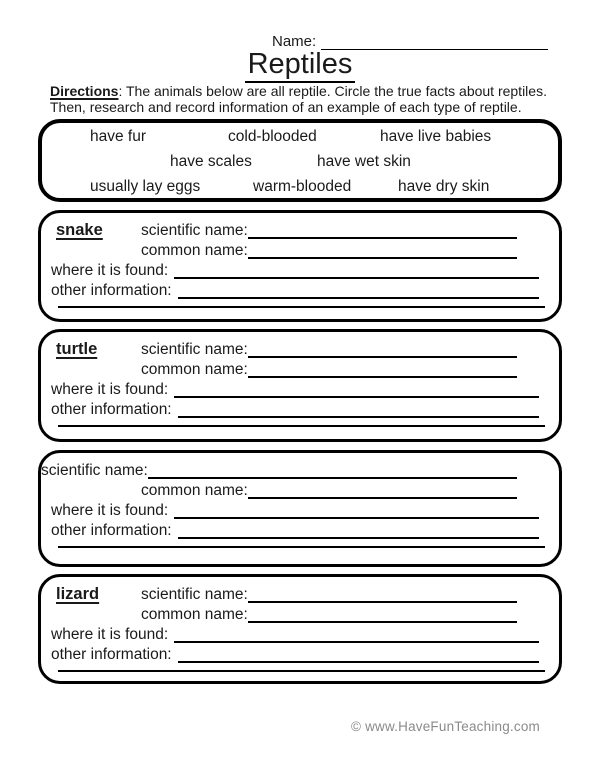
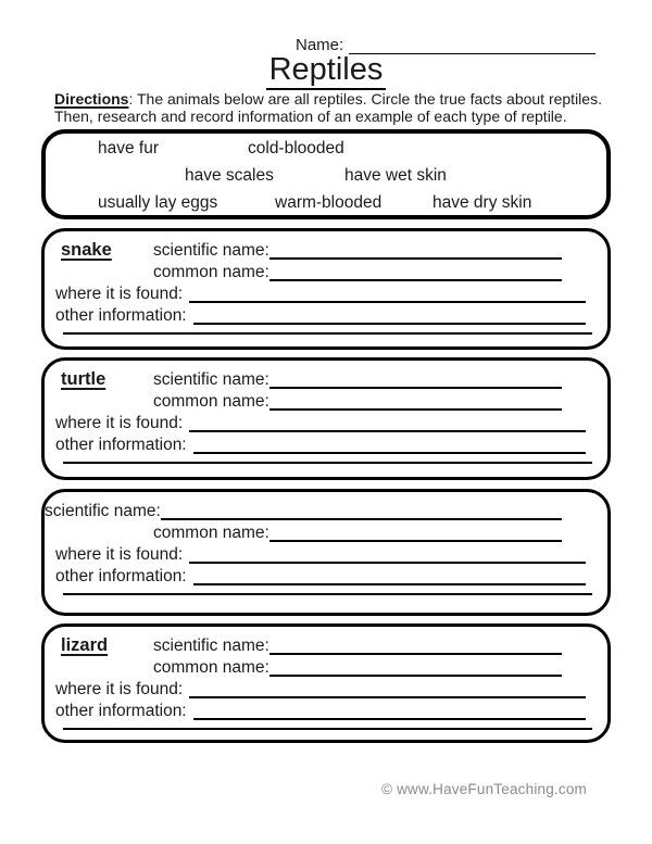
  Name:
  Reptiles
- Directions: The animals below are all reptile. Circle the true facts about reptiles.
+ Directions: The animals below are all reptiles. Circle the true facts about reptiles.
  Then, research and record information of an example of each type of reptile.
  have fur
  cold-blooded
- have live babies
  have scales
  have wet skin
  usually lay eggs
  warm-blooded
  have dry skin
  snake
  scientific name:
  common name:
  where it is found:
  other information:
  turtle
  scientific name:
  common name:
  where it is found:
  other information:
  scientific name:
  common name:
  where it is found:
  other information:
  lizard
  scientific name:
  common name:
  where it is found:
  other information:
  © www.HaveFunTeaching.com
